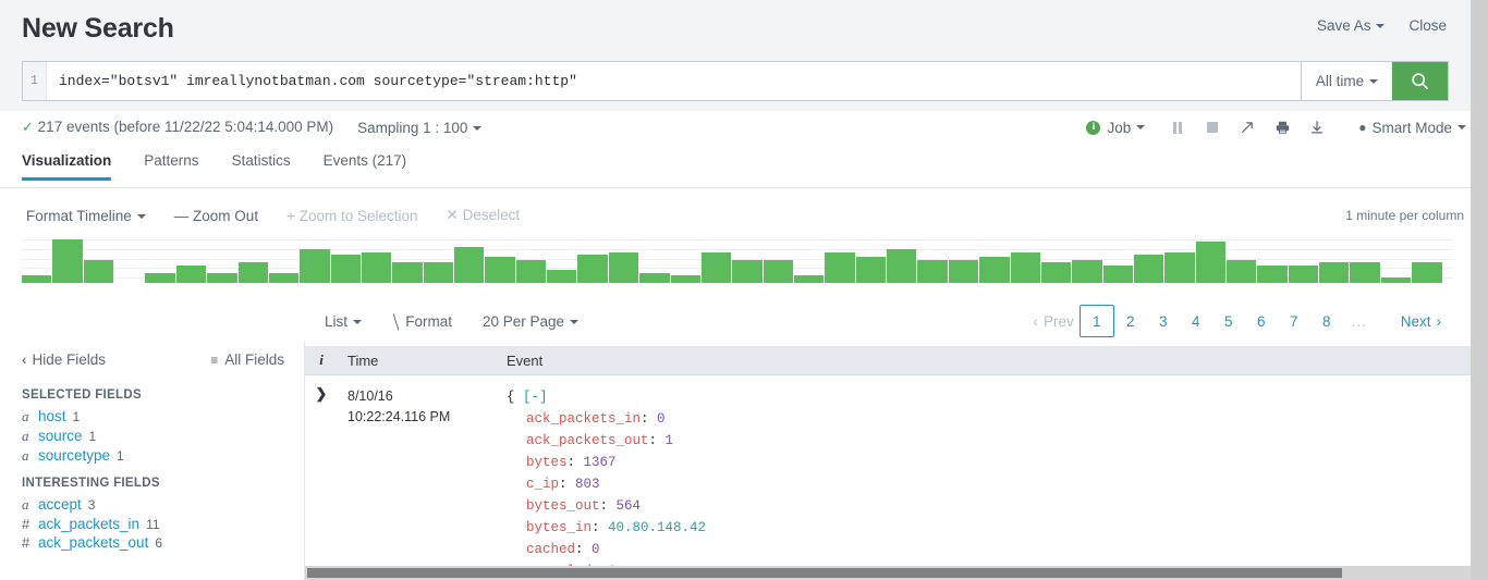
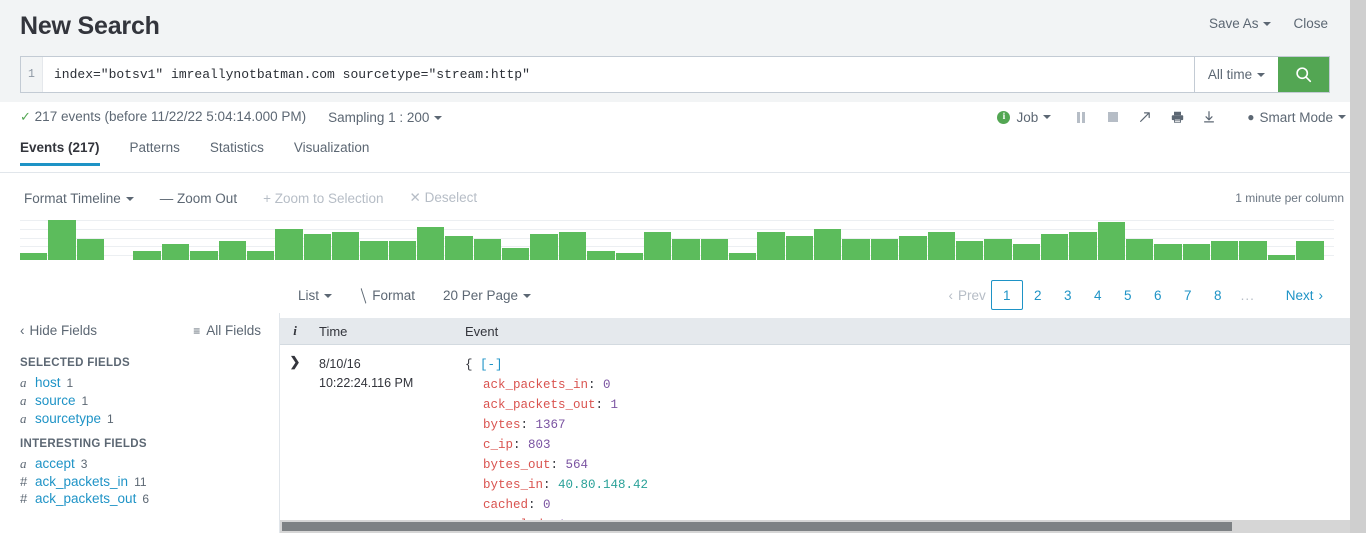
  New Search
  Save As
  Close
  1
  index="botsv1" imreallynotbatman.com sourcetype="stream:http"
  All time
  ✓ 217 events (before 11/22/22 5:04:14.000 PM)
- Sampling 1 : 100
+ Sampling 1 : 200
  i
  Job
  ●
  Smart Mode
- Visualization
+ Events (217)
  Patterns
  Statistics
- Events (217)
+ Visualization
  Format Timeline
  — Zoom Out
  + Zoom to Selection
  ✕ Deselect
  1 minute per column
  List
  20 Per Page
  ‹
  Prev
  1
  2
  3
  4
  5
  6
  7
  8
  ...
  Next
  ›
  ‹ Hide Fields
  ≡ All Fields
  SELECTED FIELDS
  a
  host
  1
  a
  source
  1
  a
  sourcetype
  1
  INTERESTING FIELDS
  a
  accept
  3
  #
  ack_packets_in
  11
  #
  ack_packets_out
  6
  i
  Time
  Event
  ❯
  8/10/16
  10:22:24.116 PM
  { [-]
  ack_packets_in: 0
  ack_packets_out: 1
  bytes: 1367
  c_ip: 803
  bytes_out: 564
  bytes_in: 40.80.148.42
  cached: 0
